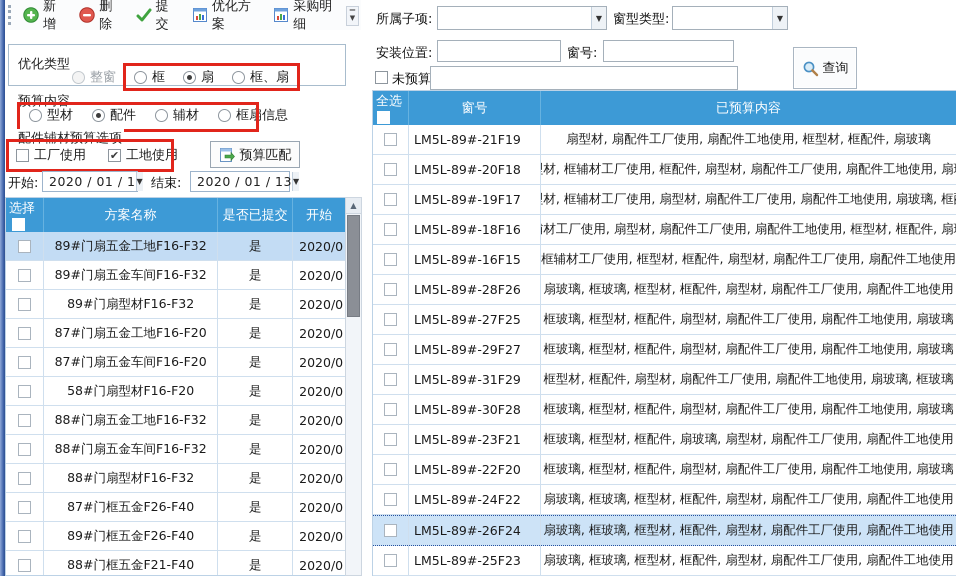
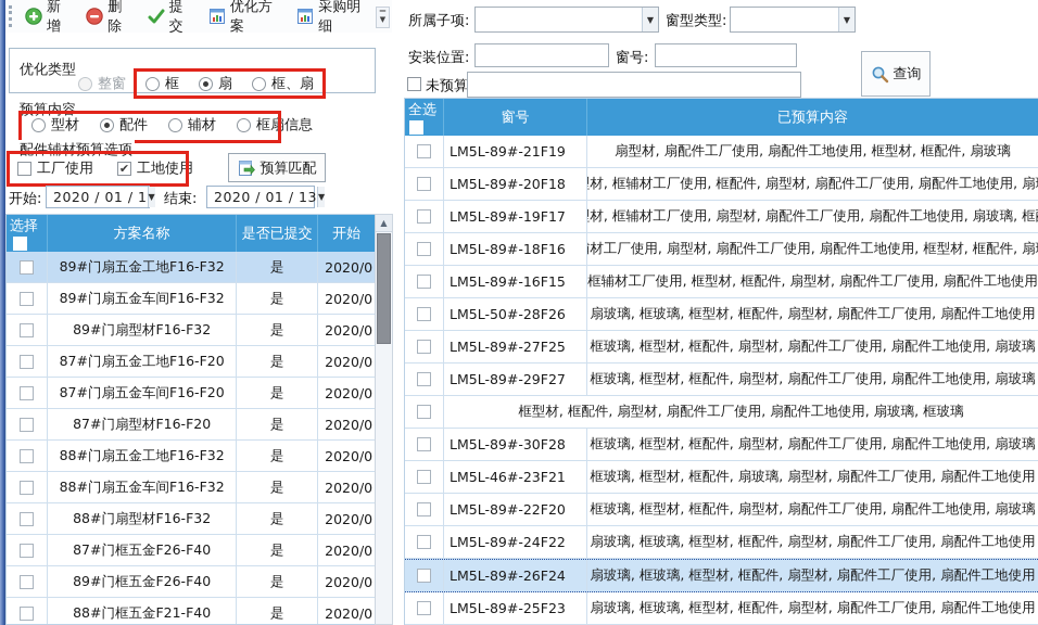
  新增
  删除
  提交
  优化方案
  采购明细
  ▔
  ▼
  优化类型
  整窗
  框
  扇
  框、扇
  预算内容
  型材
  配件
  辅材
  框扇信息
  配件辅材预算选项
  工厂使用
  ✔
  工地使用
  预算匹配
  开始:
  2020 / 01 / 1
  ▼
  结束:
  2020 / 01 / 13
  ▼
  选择
  方案名称
  是否已提交
  开始
  89#门扇五金工地F16-F32
  是
  2020/0
  89#门扇五金车间F16-F32
  是
  2020/0
  89#门扇型材F16-F32
  是
  2020/0
  87#门扇五金工地F16-F20
  是
  2020/0
  87#门扇五金车间F16-F20
  是
  2020/0
- 58#门扇型材F16-F20
+ 87#门扇型材F16-F20
  是
  2020/0
  88#门扇五金工地F16-F32
  是
  2020/0
  88#门扇五金车间F16-F32
  是
  2020/0
  88#门扇型材F16-F32
  是
  2020/0
  87#门框五金F26-F40
  是
  2020/0
  89#门框五金F26-F40
  是
  2020/0
  88#门框五金F21-F40
  是
  2020/0
  ▲
  所属子项:
  ▼
  窗型类型:
  ▼
  安装位置:
  窗号:
  未预算
  查询
  全选
  窗号
  已预算内容
  LM5L-89#-21F19
  扇型材, 扇配件工厂使用, 扇配件工地使用, 框型材, 框配件, 扇玻璃
  LM5L-89#-20F18
  材, 框辅材工厂使用, 框配件, 扇型材, 扇配件工厂使用, 扇配件工地使用, 扇
  LM5L-89#-19F17
  材, 框辅材工厂使用, 扇型材, 扇配件工厂使用, 扇配件工地使用, 扇玻璃, 框
  LM5L-89#-18F16
  材工厂使用, 扇型材, 扇配件工厂使用, 扇配件工地使用, 框型材, 框配件, 扇
  LM5L-89#-16F15
  框辅材工厂使用, 框型材, 框配件, 扇型材, 扇配件工厂使用, 扇配件工地使用
- LM5L-89#-28F26
+ LM5L-50#-28F26
  扇玻璃, 框玻璃, 框型材, 框配件, 扇型材, 扇配件工厂使用, 扇配件工地使用
  LM5L-89#-27F25
  框玻璃, 框型材, 框配件, 扇型材, 扇配件工厂使用, 扇配件工地使用, 扇玻璃
  LM5L-89#-29F27
  框玻璃, 框型材, 框配件, 扇型材, 扇配件工厂使用, 扇配件工地使用, 扇玻璃
- LM5L-89#-31F29
  框型材, 框配件, 扇型材, 扇配件工厂使用, 扇配件工地使用, 扇玻璃, 框玻璃
  LM5L-89#-30F28
  框玻璃, 框型材, 框配件, 扇型材, 扇配件工厂使用, 扇配件工地使用, 扇玻璃
- LM5L-89#-23F21
+ LM5L-46#-23F21
  框玻璃, 框型材, 框配件, 扇玻璃, 扇型材, 扇配件工厂使用, 扇配件工地使用
  LM5L-89#-22F20
  框玻璃, 框型材, 框配件, 扇型材, 扇配件工厂使用, 扇配件工地使用, 扇玻璃
  LM5L-89#-24F22
  扇玻璃, 框玻璃, 框型材, 框配件, 扇型材, 扇配件工厂使用, 扇配件工地使用
  LM5L-89#-26F24
  扇玻璃, 框玻璃, 框型材, 框配件, 扇型材, 扇配件工厂使用, 扇配件工地使用
  LM5L-89#-25F23
  扇玻璃, 框玻璃, 框型材, 框配件, 扇型材, 扇配件工厂使用, 扇配件工地使用
